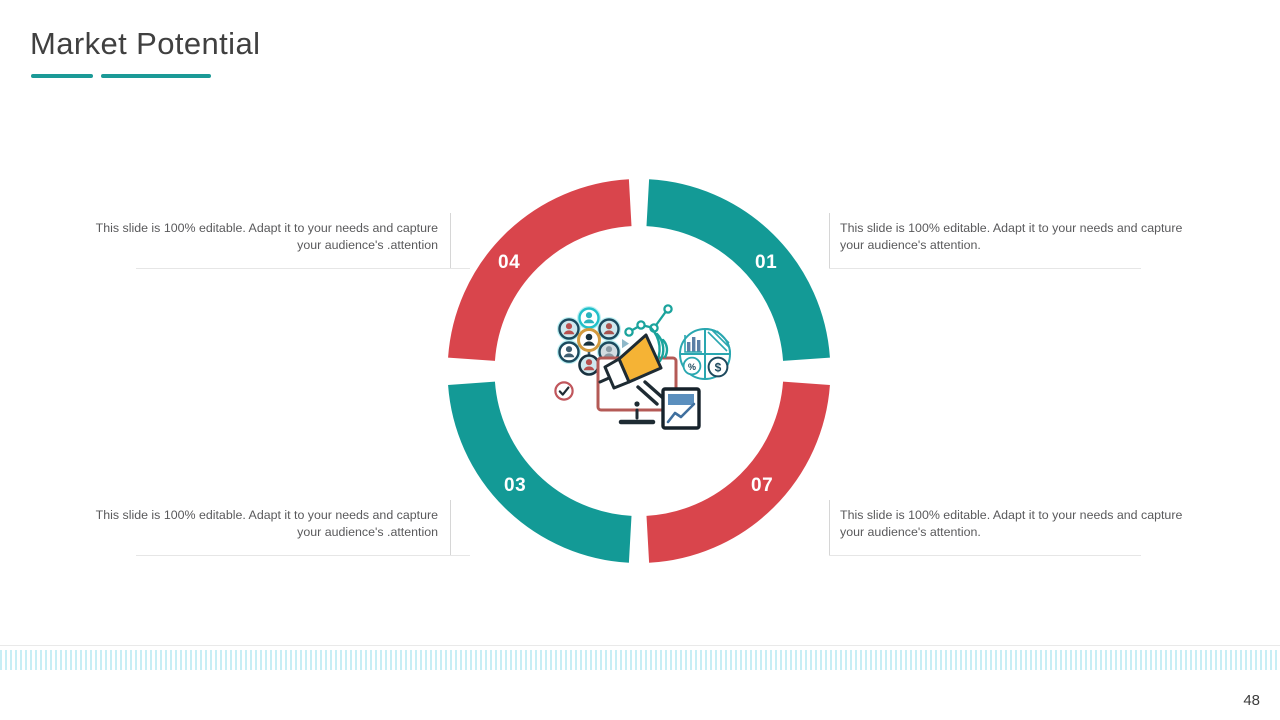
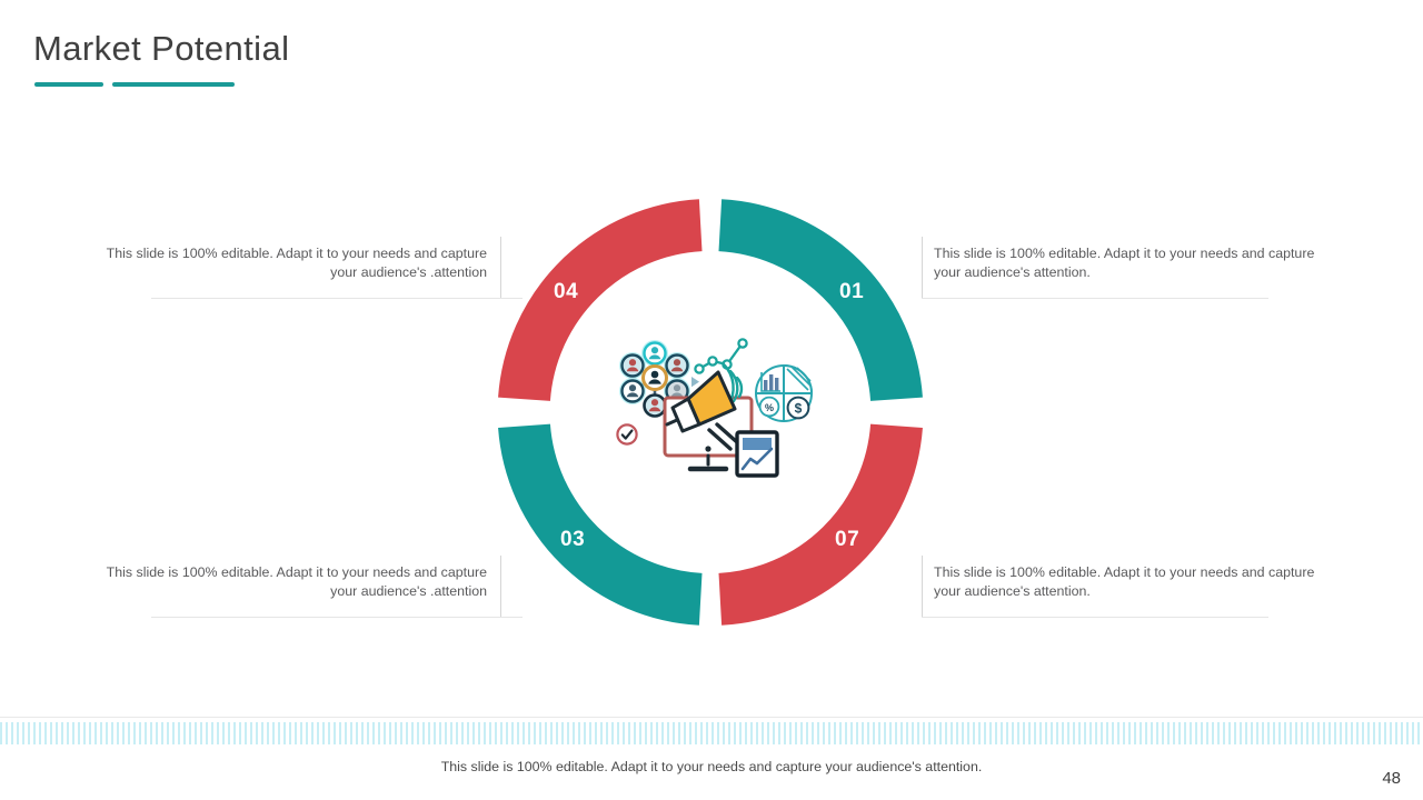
  Market Potential
  This slide is 100% editable. Adapt it to your needs and capture
  your audience's .attention
  This slide is 100% editable. Adapt it to your needs and capture
  your audience's .attention
  This slide is 100% editable. Adapt it to your needs and capture
  your audience's attention.
  This slide is 100% editable. Adapt it to your needs and capture
  your audience's attention.
  01
  07
  03
  04
  %
  $
+ This slide is 100% editable. Adapt it to your needs and capture your audience's attention.
  48
